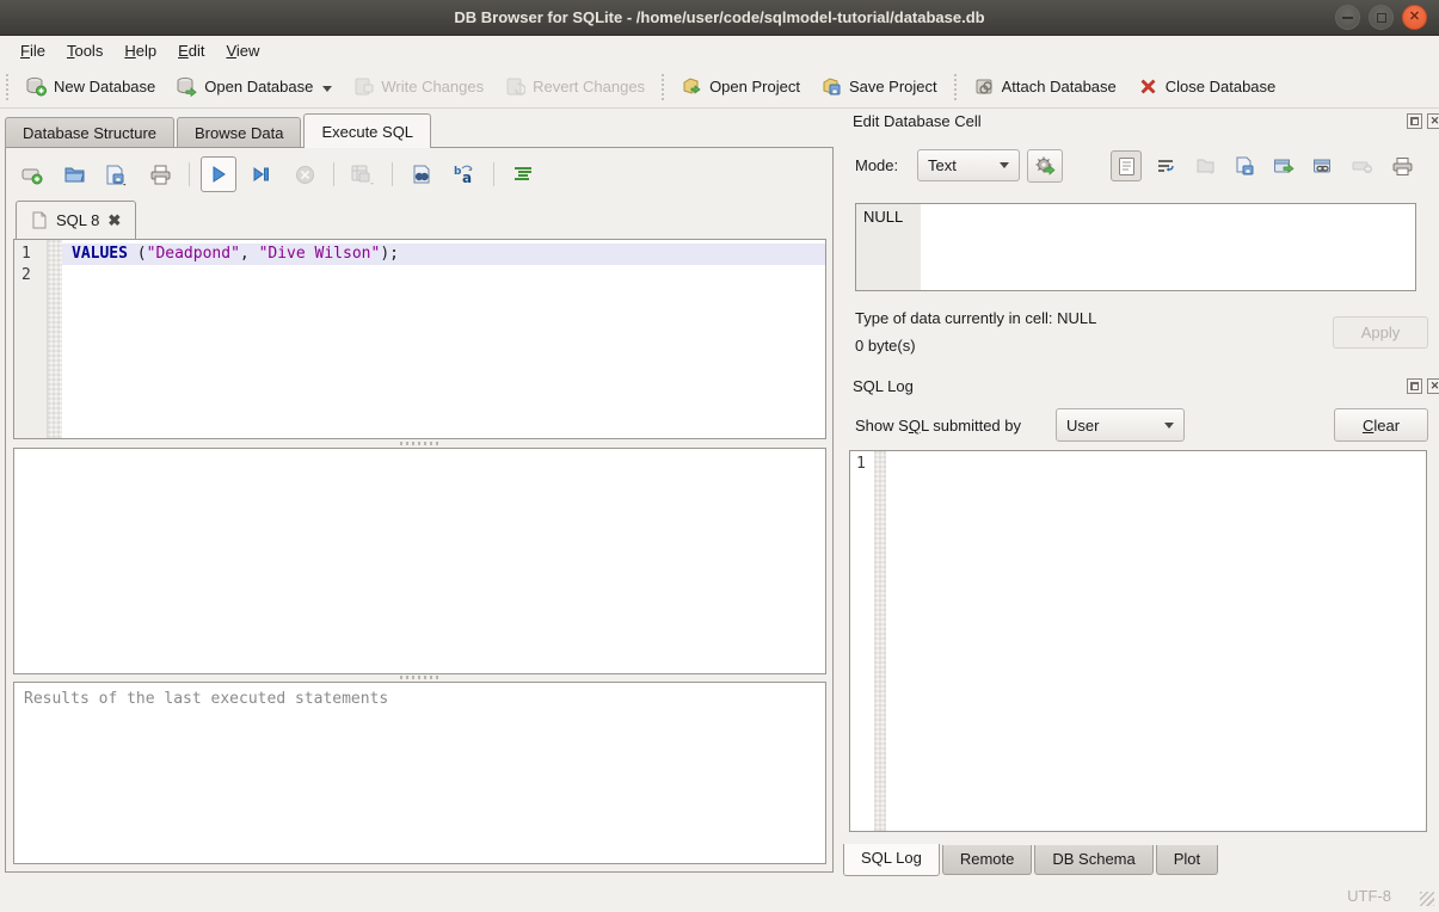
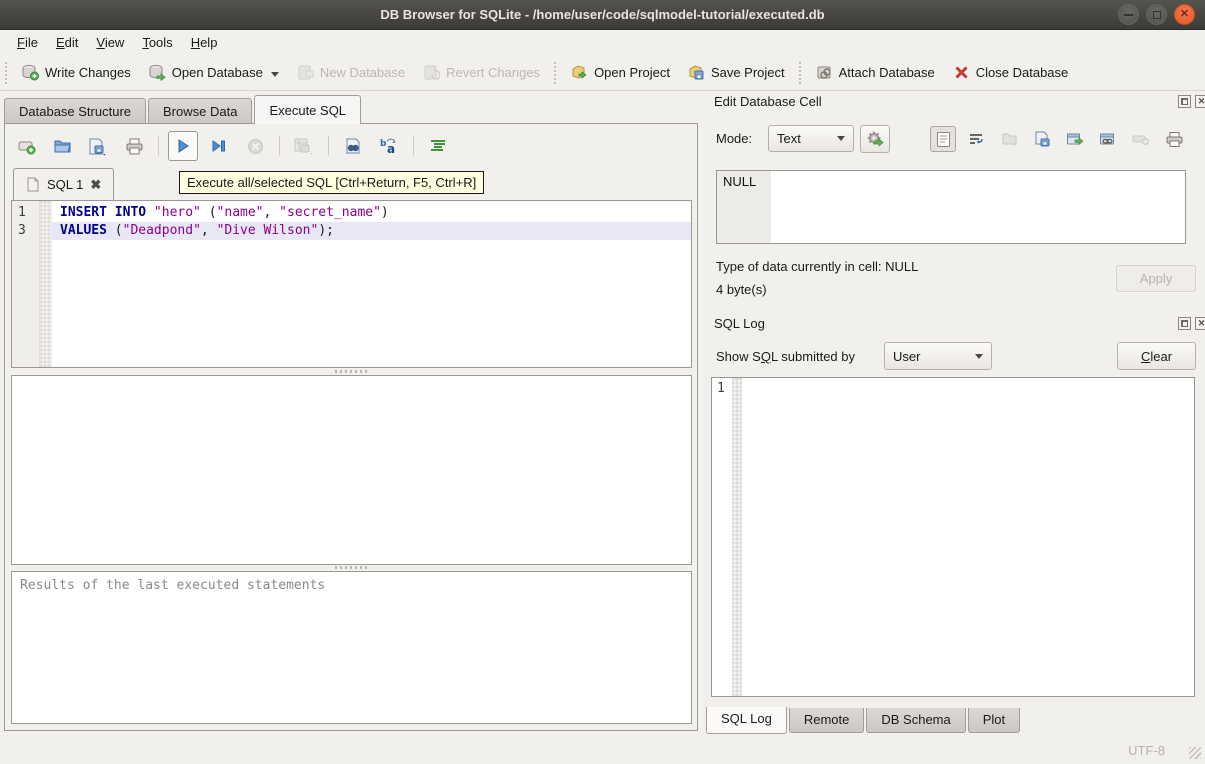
- DB Browser for SQLite - /home/user/code/sqlmodel-tutorial/database.db
+ DB Browser for SQLite - /home/user/code/sqlmodel-tutorial/executed.db
  ✕
  File
- Tools
+ Edit
- Help
+ View
- Edit
+ Tools
- View
+ Help
- New Database
+ Write Changes
  Open Database
- Write Changes
+ New Database
  Revert Changes
  Open Project
  Save Project
  Attach Database
  Close Database
  Database Structure
  Browse Data
  Execute SQL
  b
  a
- SQL 8
+ SQL 1
  ✖
+ Execute all/selected SQL [Ctrl+Return, F5, Ctrl+R]
  1
- 2
+ 3
+ INSERT INTO "hero" ("name", "secret_name")
  VALUES ("Deadpond", "Dive Wilson");
  Results of the last executed statements
  Edit Database Cell
  ✕
  Mode:
  Text
  NULL
  Type of data currently in cell: NULL
- 0 byte(s)
+ 4 byte(s)
  Apply
  SQL Log
  ✕
  Show SQL submitted by
  User
  Clear
  1
  SQL Log
  Remote
  DB Schema
  Plot
  UTF-8
